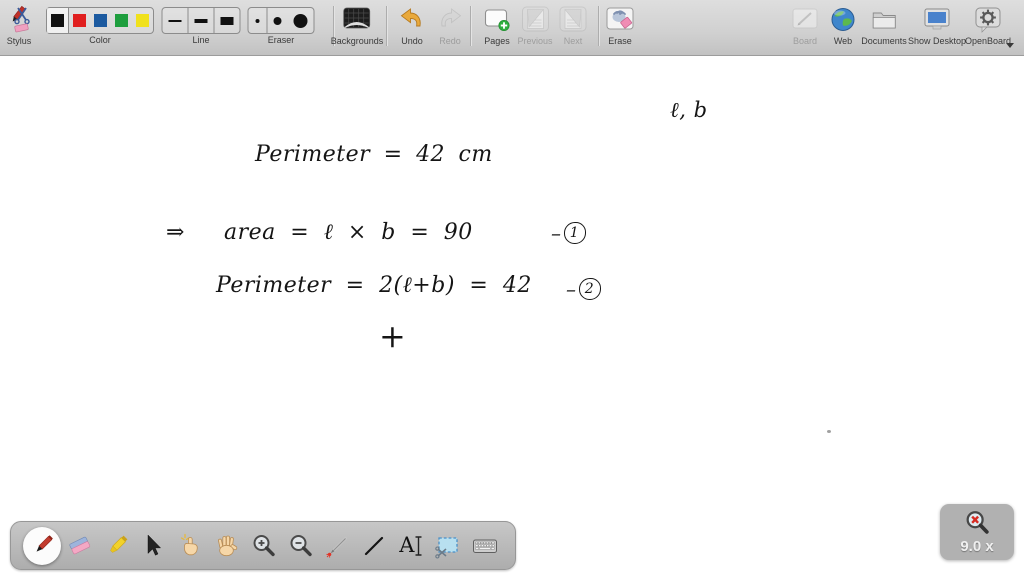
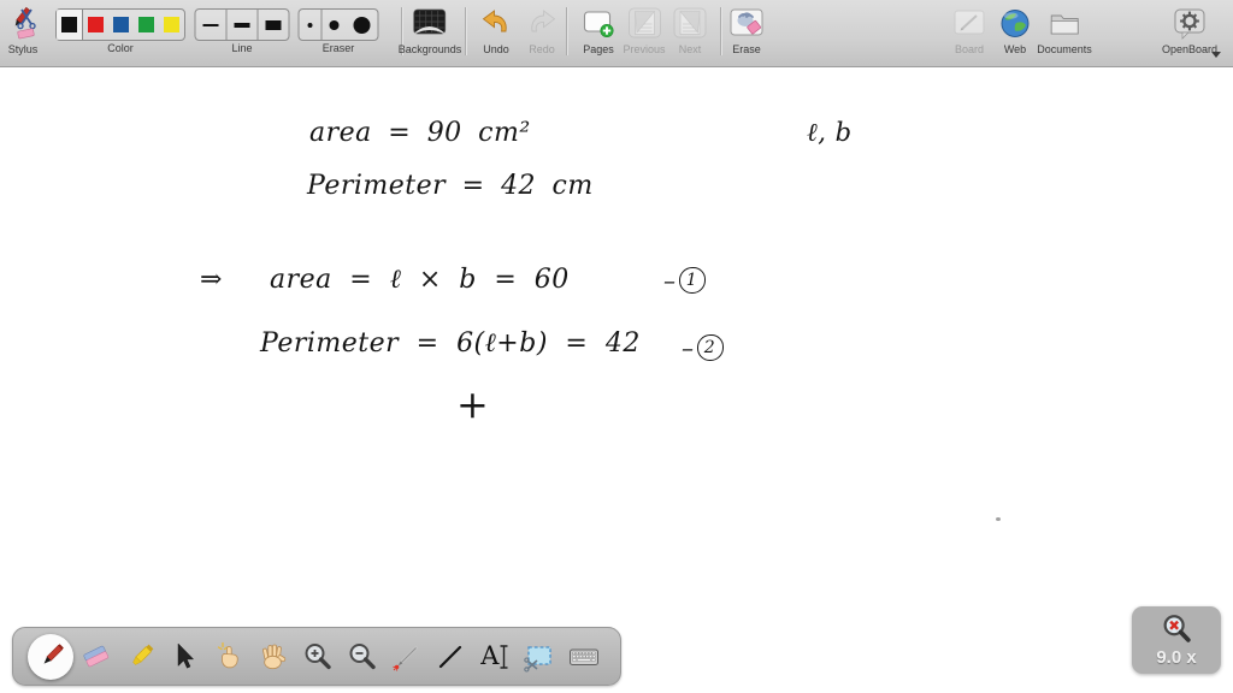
  Stylus
  Color
  Line
  Eraser
  Backgrounds
  Undo
  Redo
  Pages
  Previous
  Next
  Erase
  Board
  Web
  Documents
- Show Desktop
  OpenBoard
+ area = 90 cm²
  Perimeter = 42 cm
  ℓ, b
  ⇒
- area = ℓ × b = 90
+ area = ℓ × b = 60
  –
  1
- Perimeter = 2(ℓ+b) = 42
+ Perimeter = 6(ℓ+b) = 42
  –
  2
  +
  A
  9.0 x
